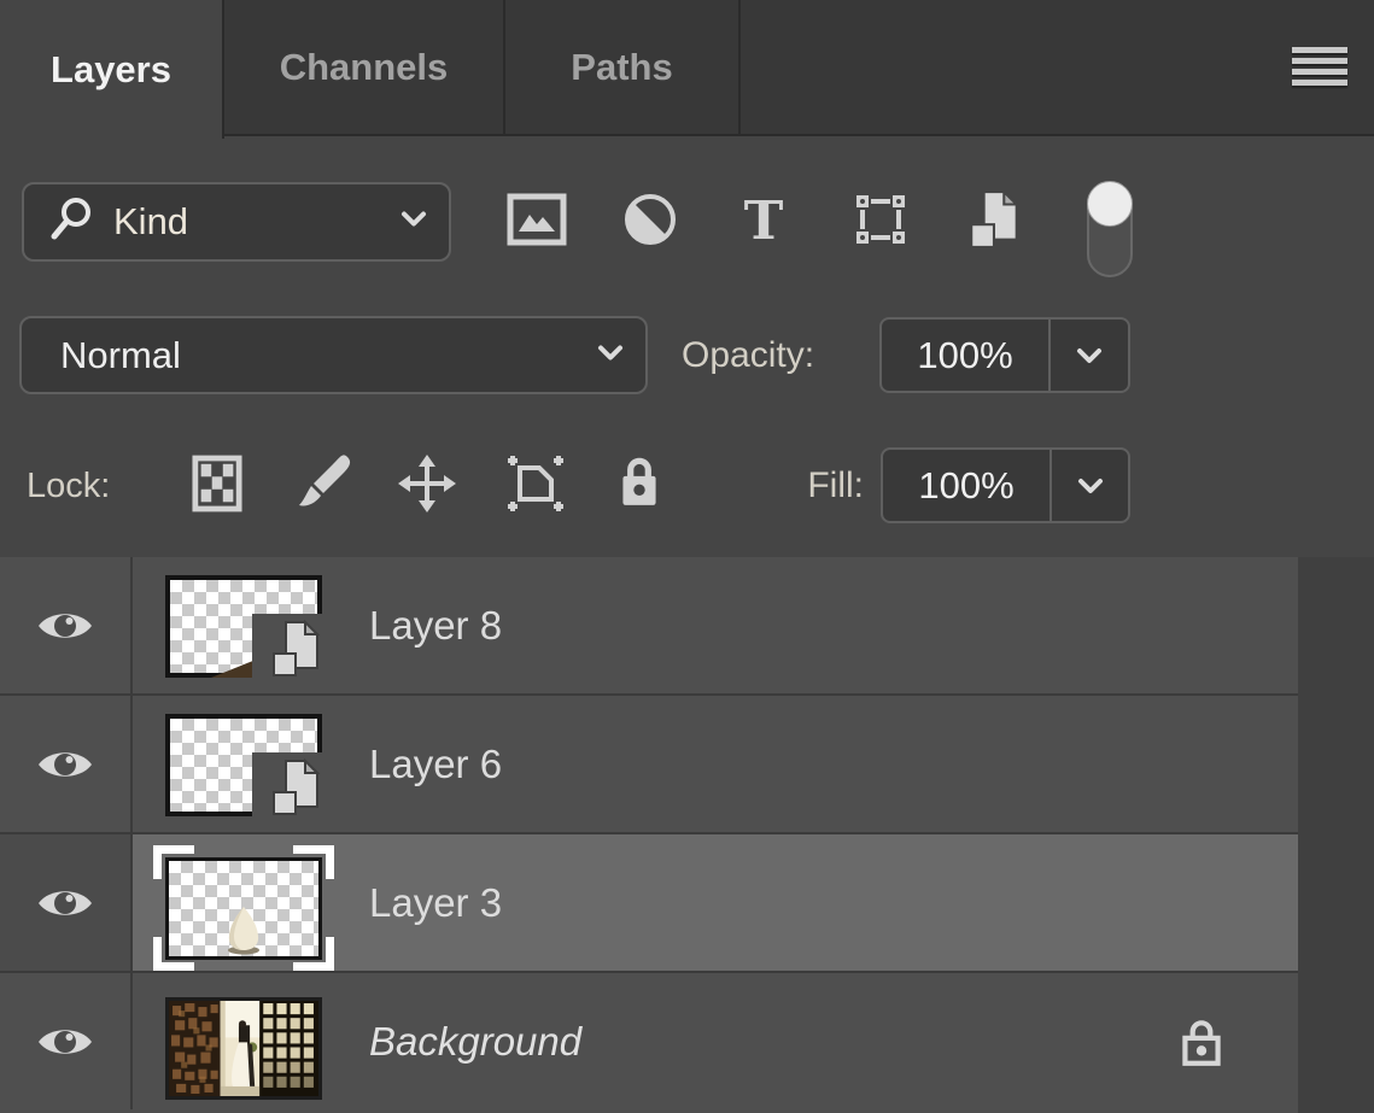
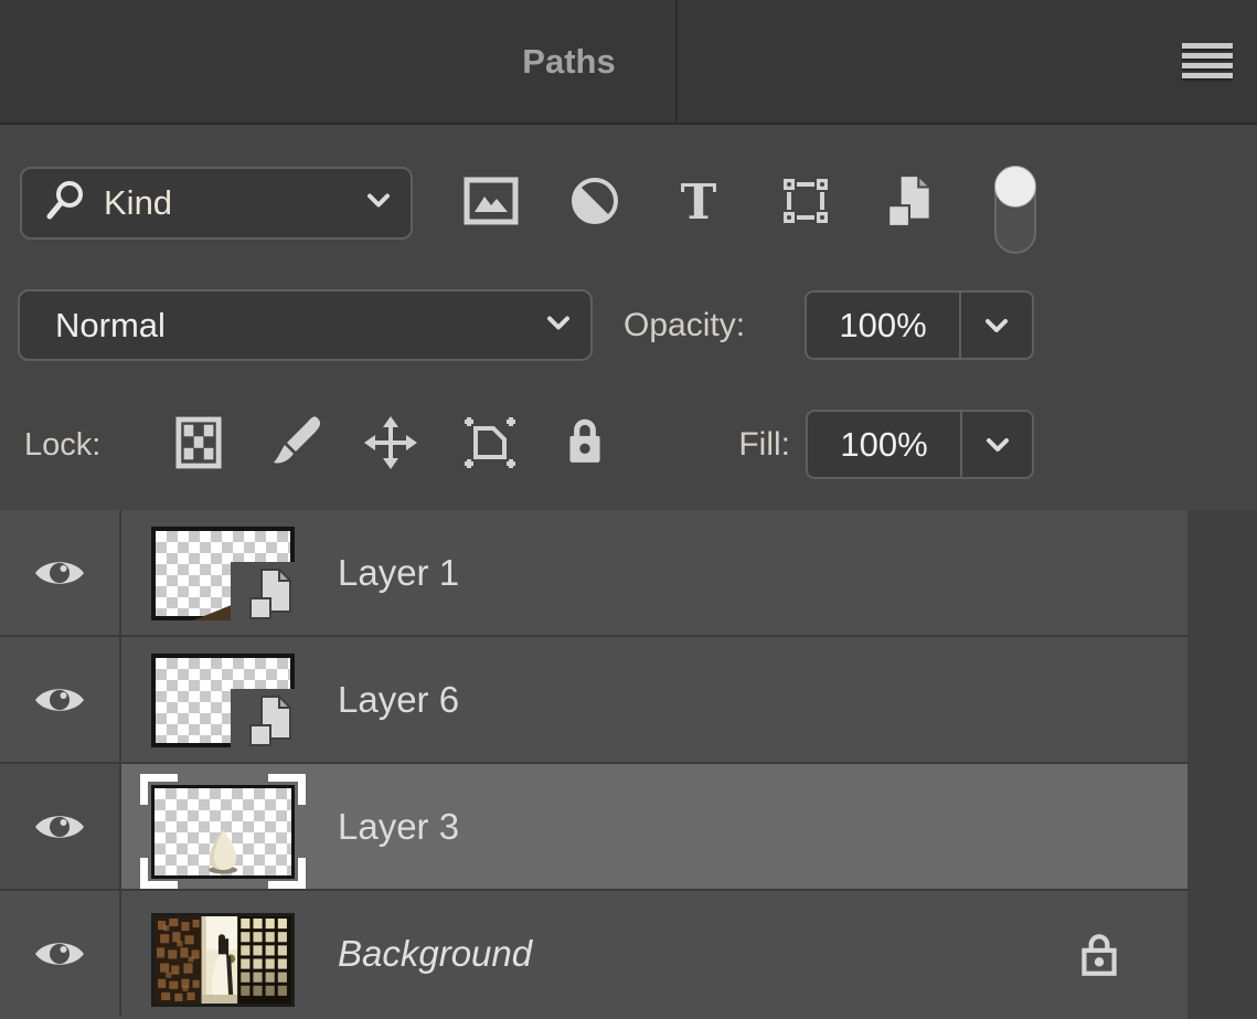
- Layers
- Channels
  Paths
  Kind
  T
  Normal
  Opacity:
  100%
  Lock:
  Fill:
  100%
- Layer 8
+ Layer 1
  Layer 6
  Layer 3
  Background
